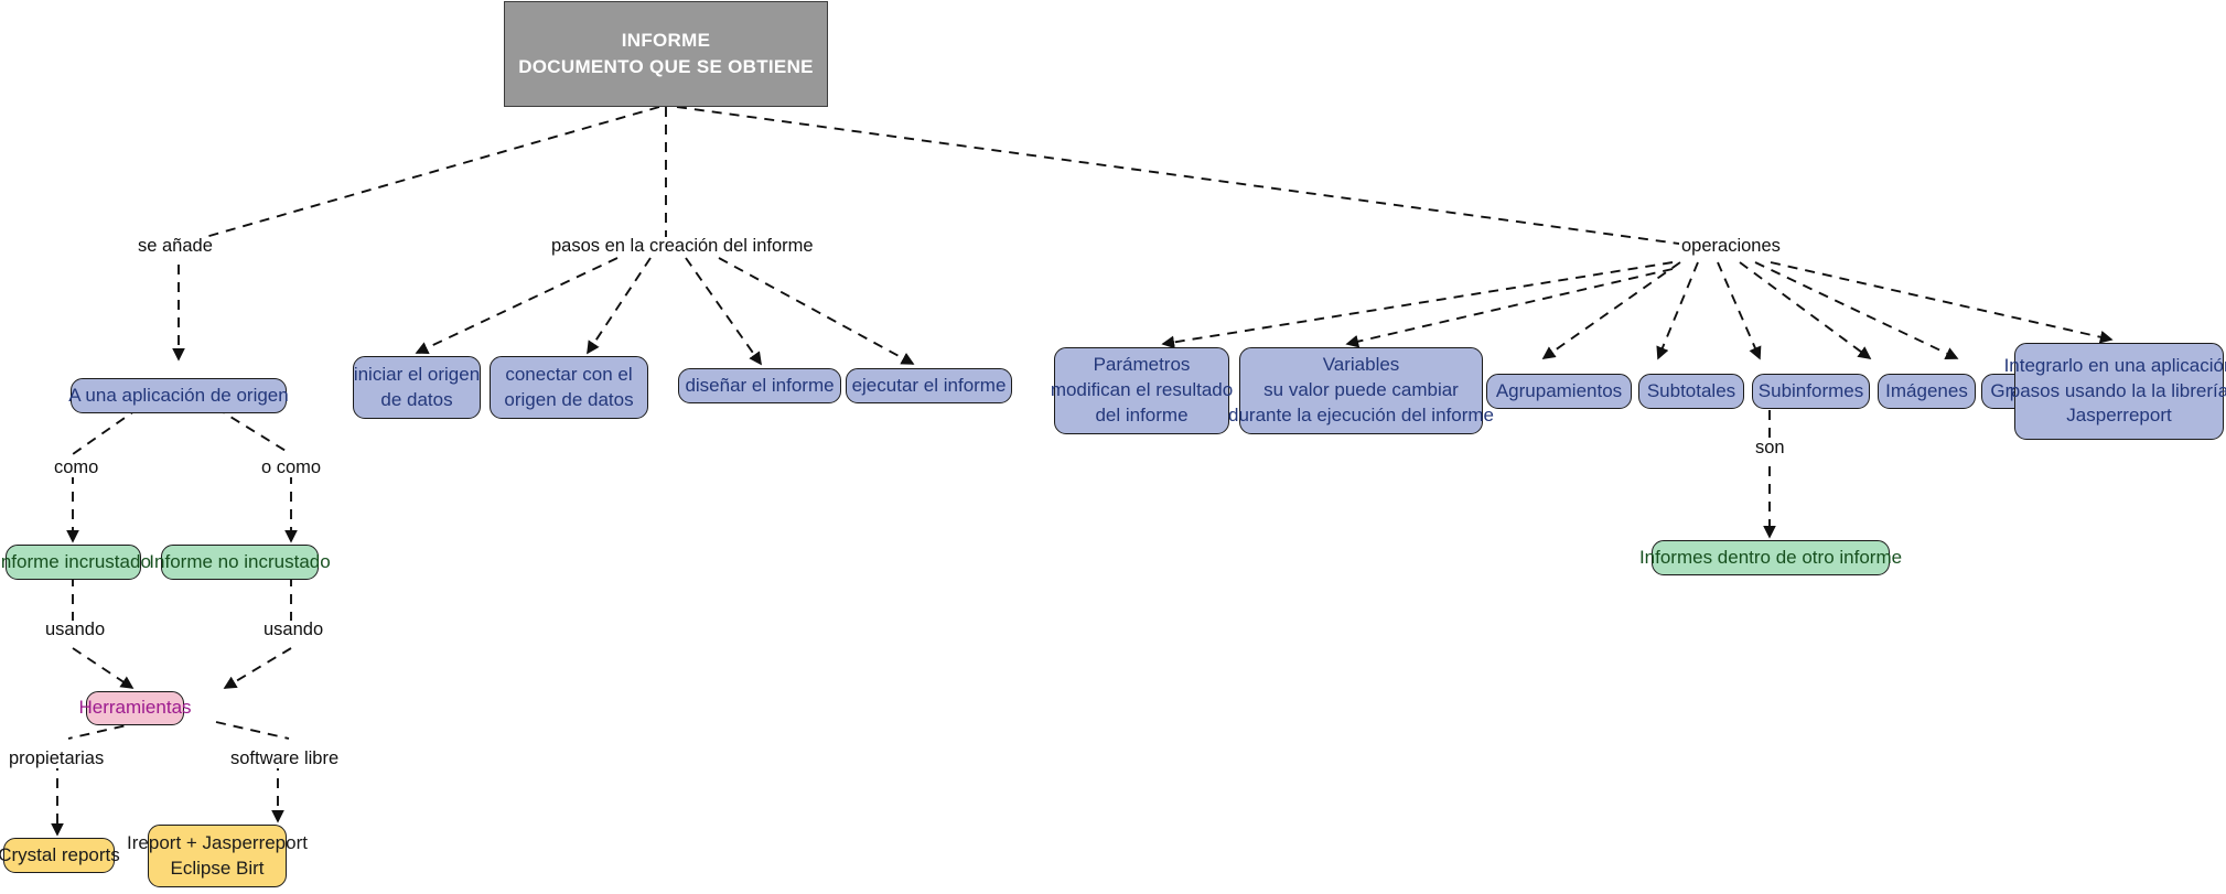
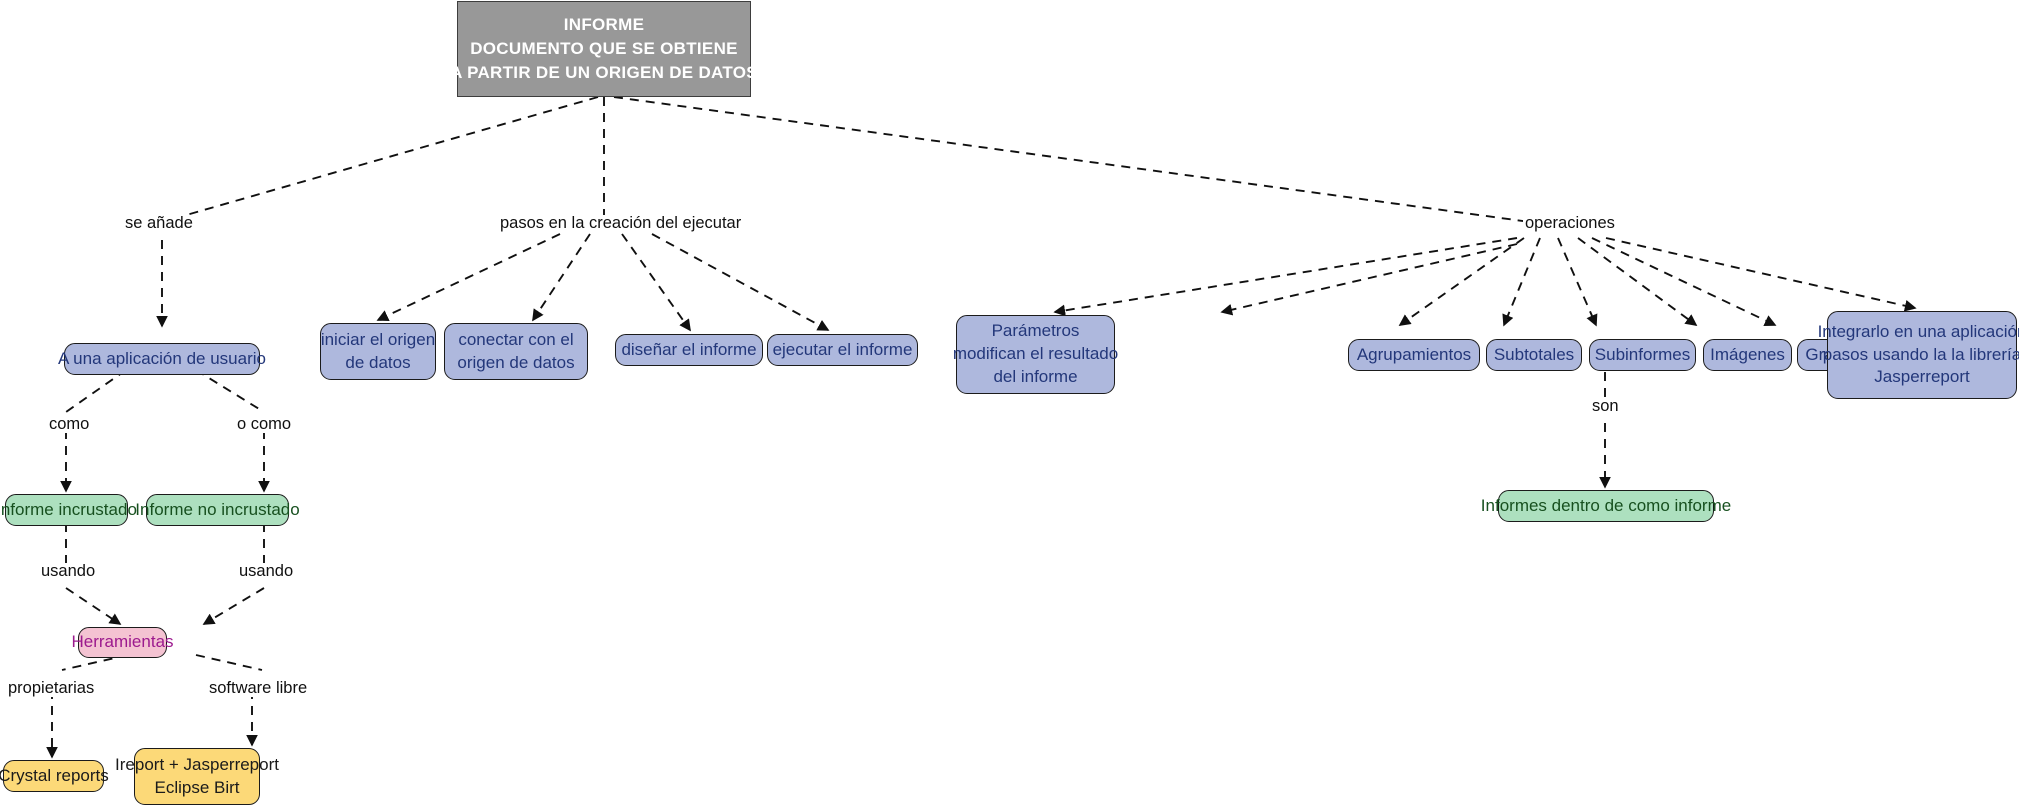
  se añade
- pasos en la creación del informe
+ pasos en la creación del ejecutar
  operaciones
  como
  o como
  usando
  usando
  propietarias
  software libre
  son
  INFORME
  DOCUMENTO QUE SE OBTIENE
+ A PARTIR DE UN ORIGEN DE DATOS
- A una aplicación de origen
+ A una aplicación de usuario
  nforme incrustado
  Informe no incrustado
  Herramientas
  Crystal reports
  Ireport + Jasperreport
  Eclipse Birt
  iniciar el origen
  de datos
  conectar con el
  origen de datos
  diseñar el informe
  ejecutar el informe
  Parámetros
  modifican el resultado
  del informe
- Variables
- su valor puede cambiar
- durante la ejecución del informe
  Agrupamientos
  Subtotales
  Subinformes
  Imágenes
  Integrarlo en una aplicació
  pasos usando la la librería
  Jasperreport
- Informes dentro de otro informe
+ Informes dentro de como informe
